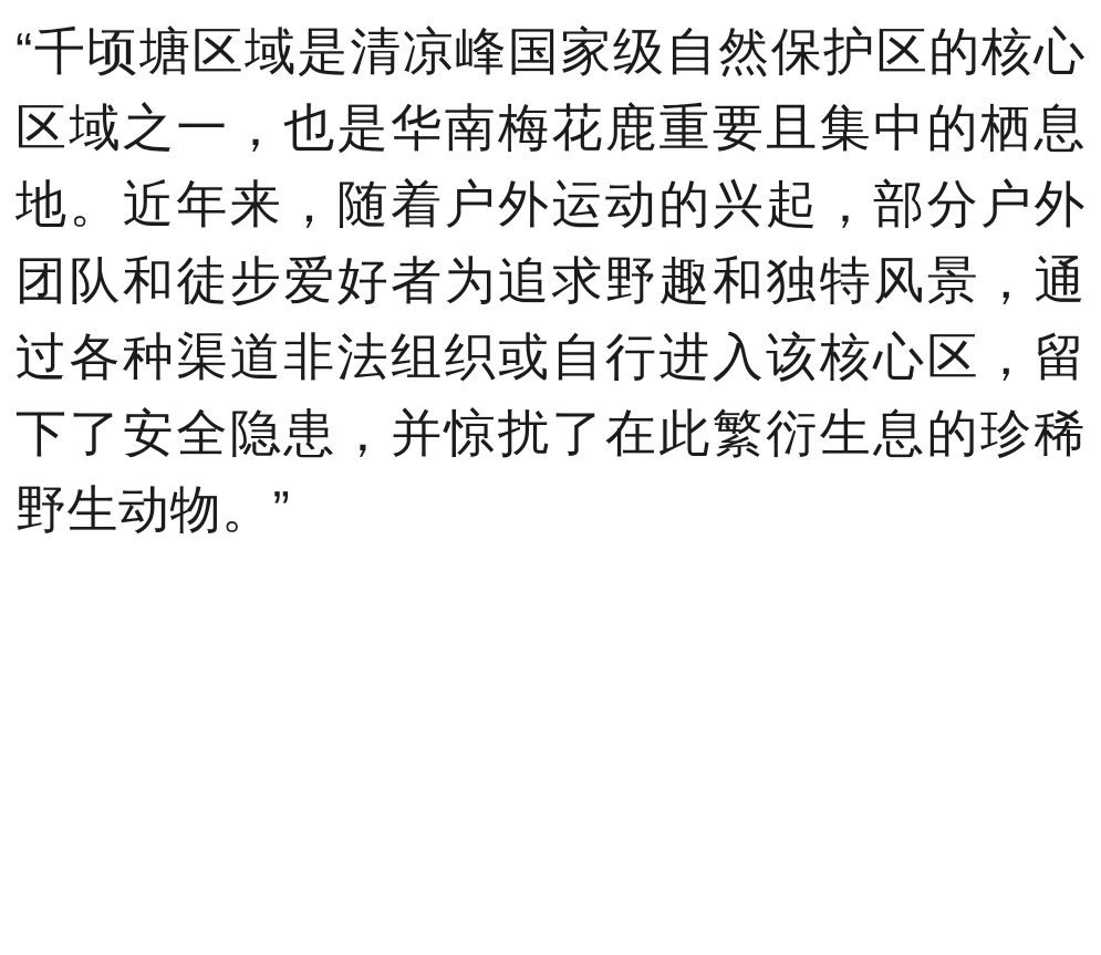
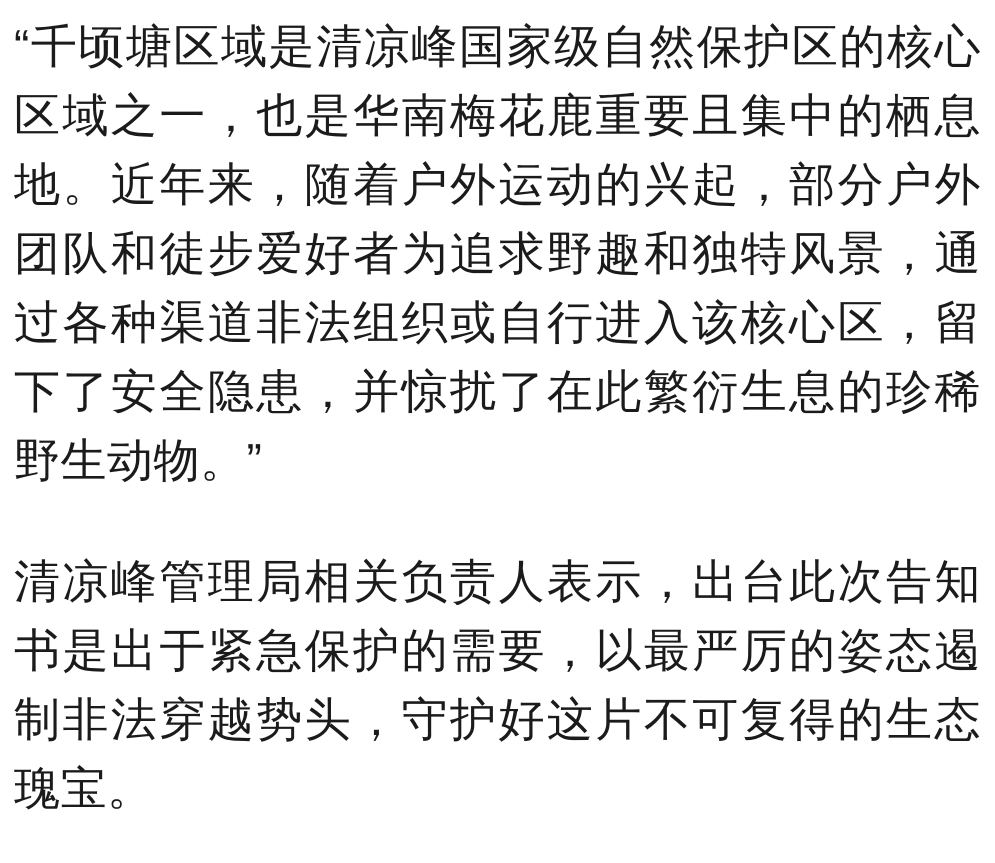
  “千顷塘区域是清凉峰国家级自然保护区的核心区域之一，也是华南梅花鹿重要且集中的栖息地。近年来，随着户外运动的兴起，部分户外团队和徒步爱好者为追求野趣和独特风景，通过各种渠道非法组织或自行进入该核心区，留下了安全隐患，并惊扰了在此繁衍生息的珍稀野生动物。”
+ 清凉峰管理局相关负责人表示，出台此次告知书是出于紧急保护的需要，以最严厉的姿态遏制非法穿越势头，守护好这片不可复得的生态瑰宝。
